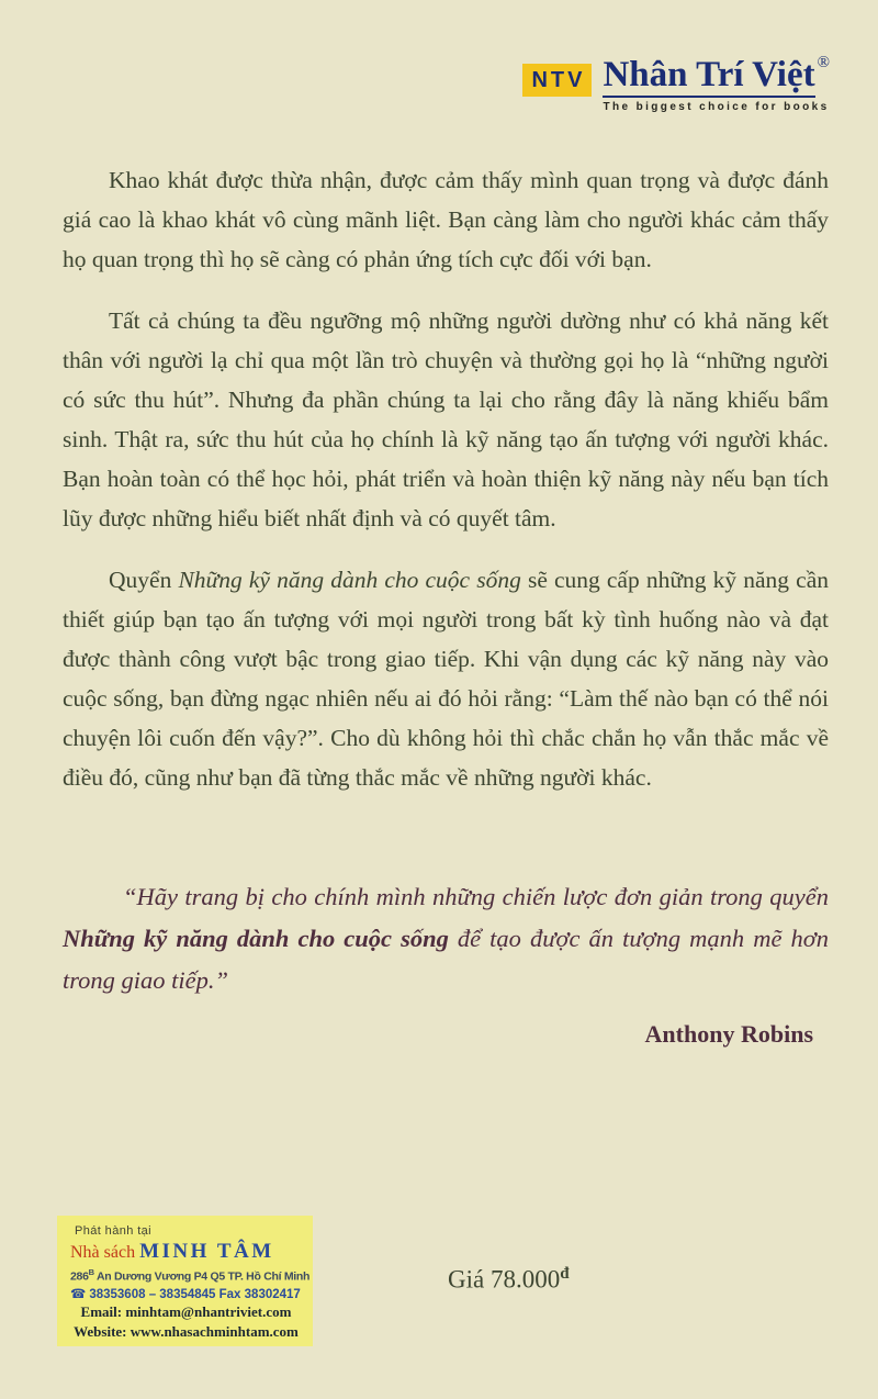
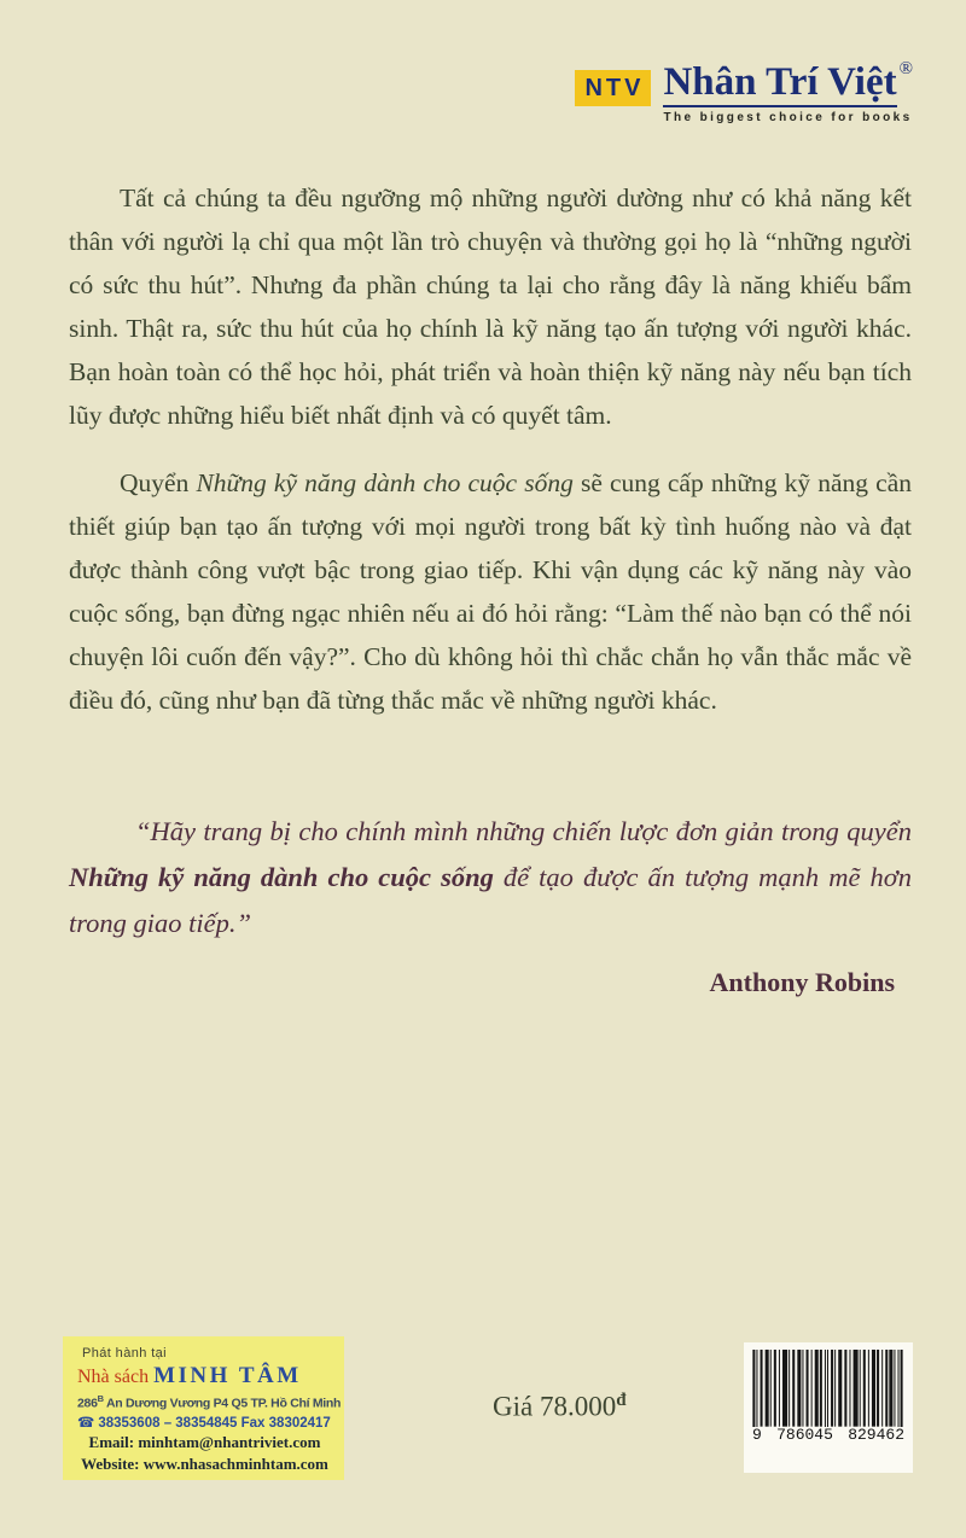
  NTV
  Nhân Trí Việt
  ®
  The biggest choice for books
- Khao khát được thừa nhận, được cảm thấy mình quan trọng và được đánh giá cao là khao khát vô cùng mãnh liệt. Bạn càng làm cho người khác cảm thấy họ quan trọng thì họ sẽ càng có phản ứng tích cực đối với bạn.
  Tất cả chúng ta đều ngưỡng mộ những người dường như có khả năng kết thân với người lạ chỉ qua một lần trò chuyện và thường gọi họ là “những người có sức thu hút”. Nhưng đa phần chúng ta lại cho rằng đây là năng khiếu bẩm sinh. Thật ra, sức thu hút của họ chính là kỹ năng tạo ấn tượng với người khác. Bạn hoàn toàn có thể học hỏi, phát triển và hoàn thiện kỹ năng này nếu bạn tích lũy được những hiểu biết nhất định và có quyết tâm.
  Quyển Những kỹ năng dành cho cuộc sống sẽ cung cấp những kỹ năng cần thiết giúp bạn tạo ấn tượng với mọi người trong bất kỳ tình huống nào và đạt được thành công vượt bậc trong giao tiếp. Khi vận dụng các kỹ năng này vào cuộc sống, bạn đừng ngạc nhiên nếu ai đó hỏi rằng: “Làm thế nào bạn có thể nói chuyện lôi cuốn đến vậy?”. Cho dù không hỏi thì chắc chắn họ vẫn thắc mắc về điều đó, cũng như bạn đã từng thắc mắc về những người khác.
  “Hãy trang bị cho chính mình những chiến lược đơn giản trong quyển Những kỹ năng dành cho cuộc sống để tạo được ấn tượng mạnh mẽ hơn trong giao tiếp.”
  Anthony Robins
  Phát hành tại
  Nhà sách MINH TÂM
  286B An Dương Vương P4 Q5 TP. Hồ Chí Minh
  ☎ 38353608 – 38354845 Fax 38302417
  Email: minhtam@nhantriviet.com
  Website: www.nhasachminhtam.com
  Giá 78.000đ
+ 9
+ 786045
+ 829462
